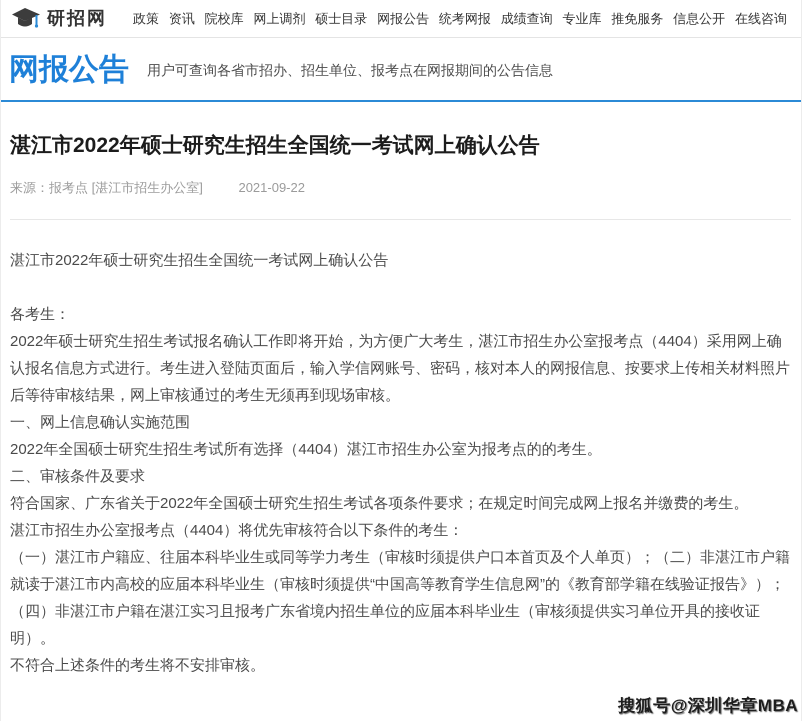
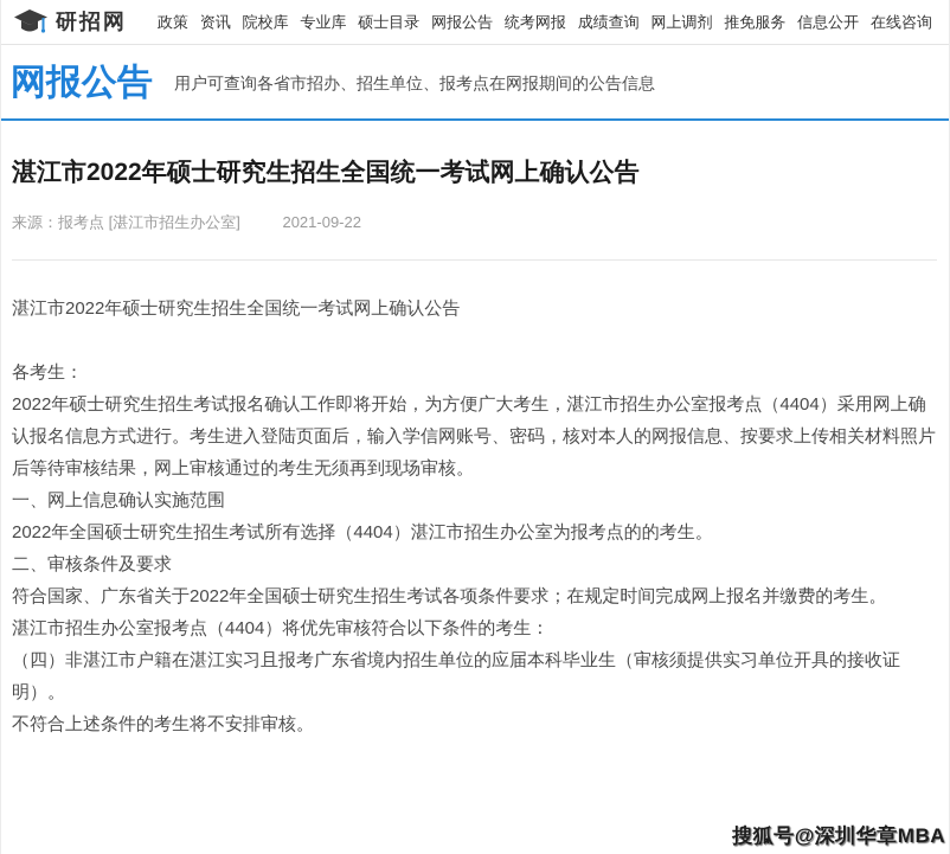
  研招网
  政策
  资讯
  院校库
- 网上调剂
+ 专业库
  硕士目录
  网报公告
  统考网报
  成绩查询
- 专业库
+ 网上调剂
  推免服务
  信息公开
  在线咨询
  网报公告
  用户可查询各省市招办、招生单位、报考点在网报期间的公告信息
  湛江市2022年硕士研究生招生全国统一考试网上确认公告
  来源：报考点 [湛江市招生办公室] 2021-09-22
  湛江市2022年硕士研究生招生全国统一考试网上确认公告
  各考生：
  2022年硕士研究生招生考试报名确认工作即将开始，为方便广大考生，湛江市招生办公室报考点（4404）采用网上确认报名信息方式进行。考生进入登陆页面后，输入学信网账号、密码，核对本人的网报信息、按要求上传相关材料照片后等待审核结果，网上审核通过的考生无须再到现场审核。
  一、网上信息确认实施范围
  2022年全国硕士研究生招生考试所有选择（4404）湛江市招生办公室为报考点的的考生。
  二、审核条件及要求
  符合国家、广东省关于2022年全国硕士研究生招生考试各项条件要求；在规定时间完成网上报名并缴费的考生。
  湛江市招生办公室报考点（4404）将优先审核符合以下条件的考生：
- （一）湛江市户籍应、往届本科毕业生或同等学力考生（审核时须提供户口本首页及个人单页）；（二）非湛江市户籍就读于湛江市内高校的应届本科毕业生（审核时须提供“中国高等教育学生信息网”的《教育部学籍在线验证报告》）；
  （四）非湛江市户籍在湛江实习且报考广东省境内招生单位的应届本科毕业生（审核须提供实习单位开具的接收证明）。
  不符合上述条件的考生将不安排审核。
  搜狐号@深圳华章MBA
